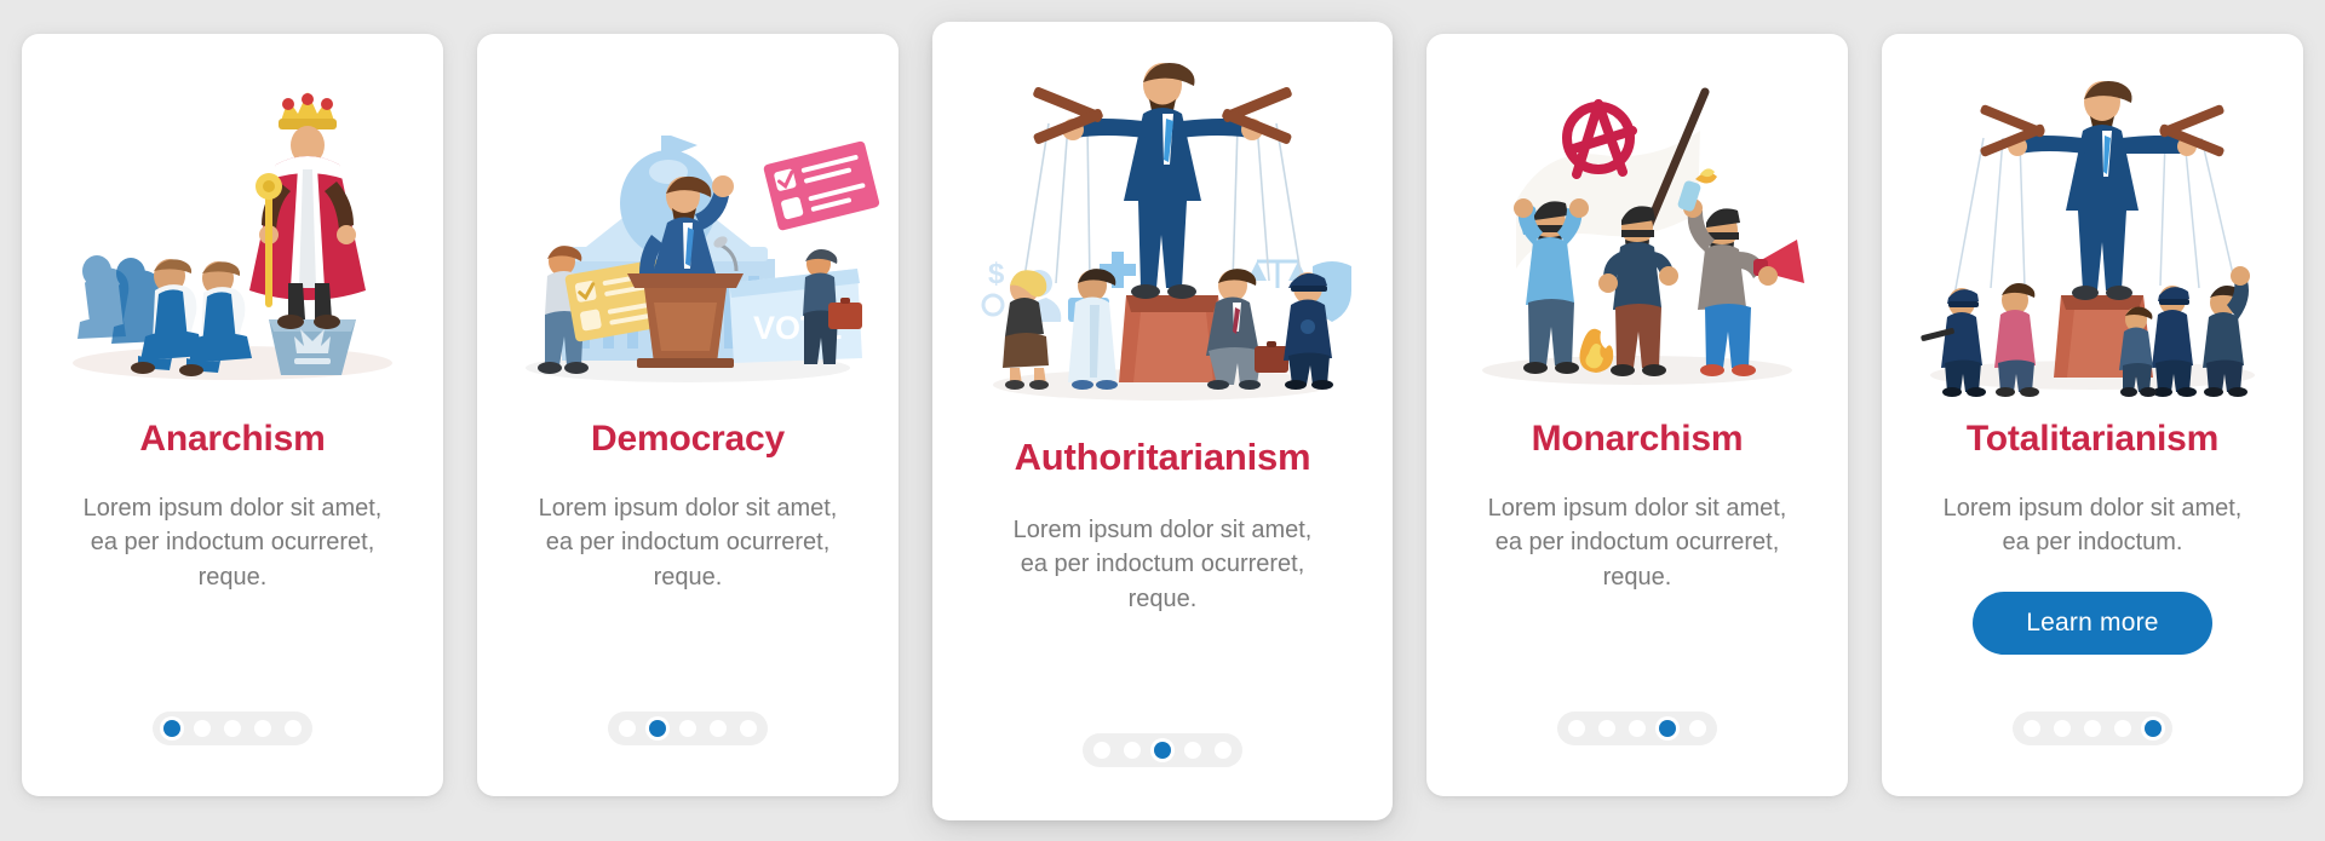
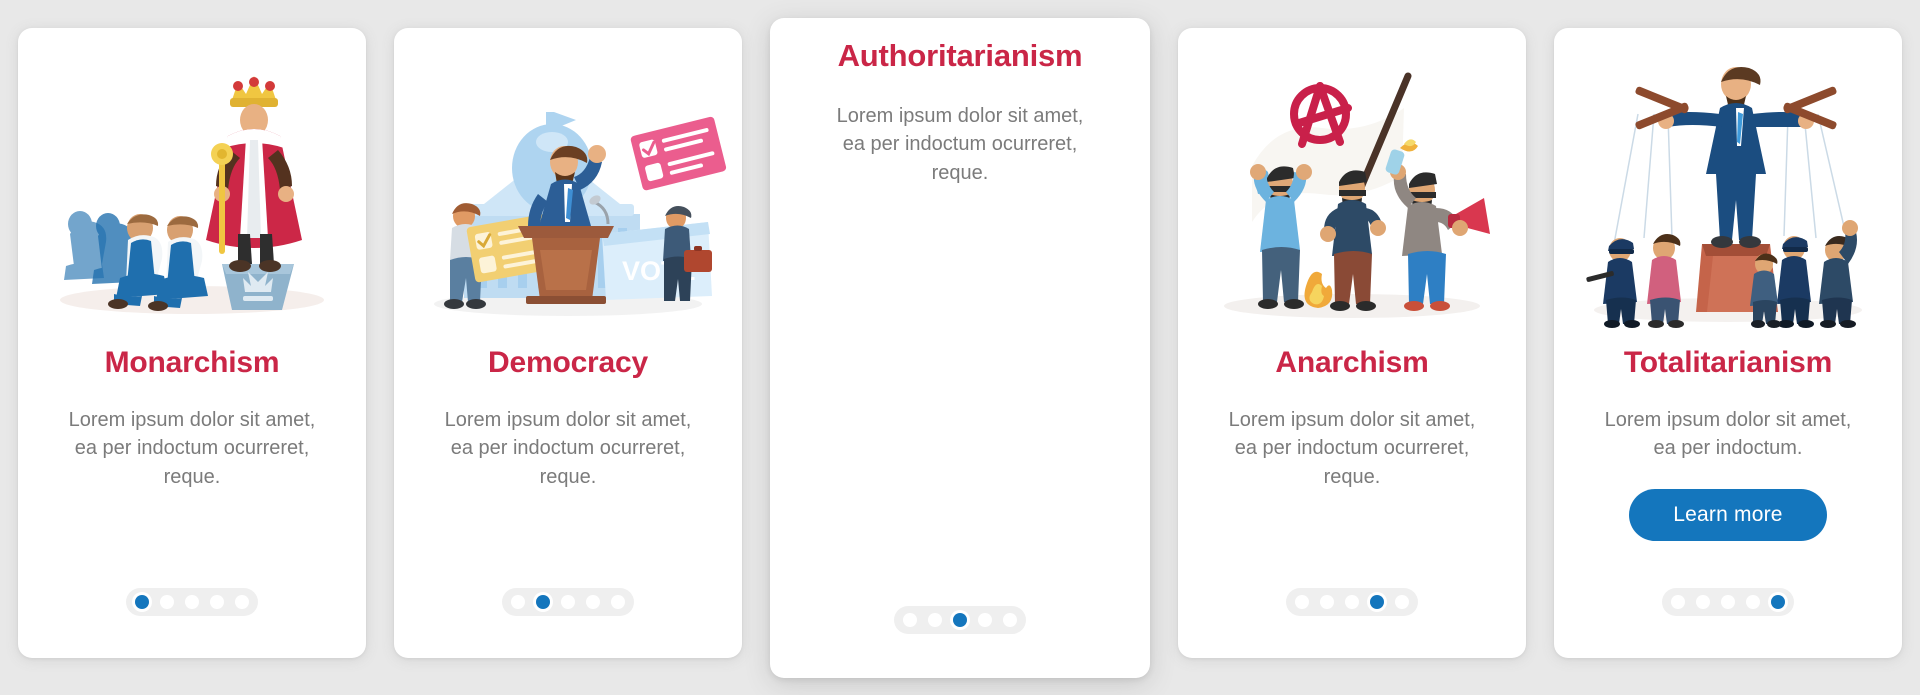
- Anarchism
+ Monarchism
  Lorem ipsum dolor sit amet, ea per indoctum ocurreret, reque.
  Democracy
  Lorem ipsum dolor sit amet, ea per indoctum ocurreret, reque.
- $
  Authoritarianism
  Lorem ipsum dolor sit amet, ea per indoctum ocurreret, reque.
- Monarchism
+ Anarchism
  Lorem ipsum dolor sit amet, ea per indoctum ocurreret, reque.
  Totalitarianism
  Lorem ipsum dolor sit amet, ea per indoctum.
  Learn more
